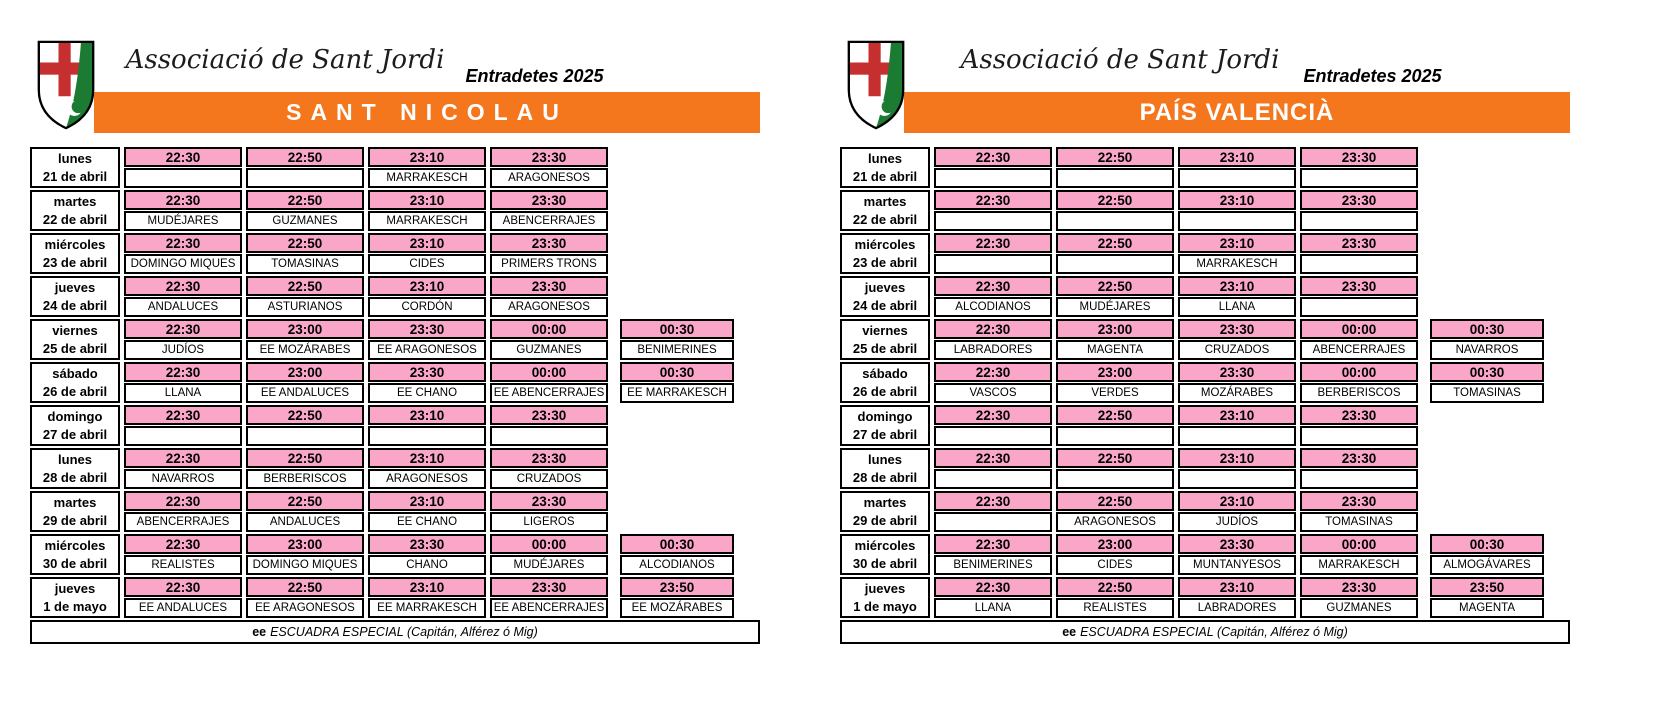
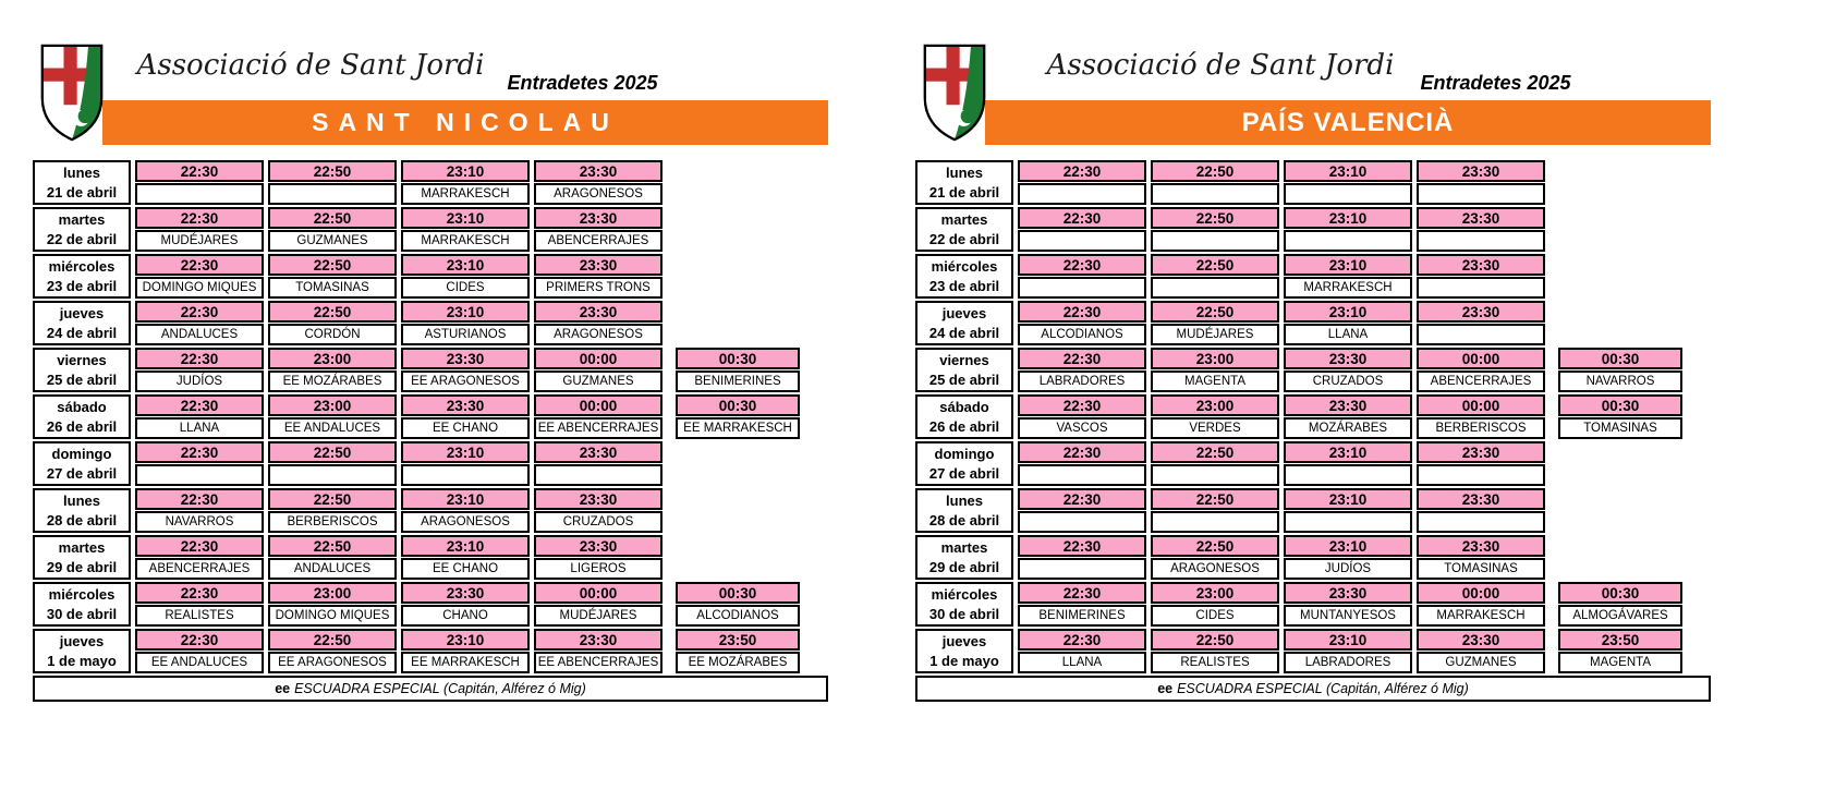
  Associació de Sant Jordi
  Entradetes 2025
  SANT NICOLAU
  lunes
  21 de abril
  22:30
  22:50
  23:10
  MARRAKESCH
  23:30
  ARAGONESOS
  martes
  22 de abril
  22:30
  MUDÉJARES
  22:50
  GUZMANES
  23:10
  MARRAKESCH
  23:30
  ABENCERRAJES
  miércoles
  23 de abril
  22:30
  DOMINGO MIQUES
  22:50
  TOMASINAS
  23:10
  CIDES
  23:30
  PRIMERS TRONS
  jueves
  24 de abril
  22:30
  ANDALUCES
  22:50
- ASTURIANOS
+ CORDÓN
  23:10
- CORDÓN
+ ASTURIANOS
  23:30
  ARAGONESOS
  viernes
  25 de abril
  22:30
  JUDÍOS
  23:00
  EE MOZÁRABES
  23:30
  EE ARAGONESOS
  00:00
  GUZMANES
  00:30
  BENIMERINES
  sábado
  26 de abril
  22:30
  LLANA
  23:00
  EE ANDALUCES
  23:30
  EE CHANO
  00:00
  EE ABENCERRAJES
  00:30
  EE MARRAKESCH
  domingo
  27 de abril
  22:30
  22:50
  23:10
  23:30
  lunes
  28 de abril
  22:30
  NAVARROS
  22:50
  BERBERISCOS
  23:10
  ARAGONESOS
  23:30
  CRUZADOS
  martes
  29 de abril
  22:30
  ABENCERRAJES
  22:50
  ANDALUCES
  23:10
  EE CHANO
  23:30
  LIGEROS
  miércoles
  30 de abril
  22:30
  REALISTES
  23:00
  DOMINGO MIQUES
  23:30
  CHANO
  00:00
  MUDÉJARES
  00:30
  ALCODIANOS
  jueves
  1 de mayo
  22:30
  EE ANDALUCES
  22:50
  EE ARAGONESOS
  23:10
  EE MARRAKESCH
  23:30
  EE ABENCERRAJES
  23:50
  EE MOZÁRABES
  ee ESCUADRA ESPECIAL (Capitán, Alférez ó Mig)
  Associació de Sant Jordi
  Entradetes 2025
  PAÍS VALENCIÀ
  lunes
  21 de abril
  22:30
  22:50
  23:10
  23:30
  martes
  22 de abril
  22:30
  22:50
  23:10
  23:30
  miércoles
  23 de abril
  22:30
  22:50
  23:10
  MARRAKESCH
  23:30
  jueves
  24 de abril
  22:30
  ALCODIANOS
  22:50
  MUDÉJARES
  23:10
  LLANA
  23:30
  viernes
  25 de abril
  22:30
  LABRADORES
  23:00
  MAGENTA
  23:30
  CRUZADOS
  00:00
  ABENCERRAJES
  00:30
  NAVARROS
  sábado
  26 de abril
  22:30
  VASCOS
  23:00
  VERDES
  23:30
  MOZÁRABES
  00:00
  BERBERISCOS
  00:30
  TOMASINAS
  domingo
  27 de abril
  22:30
  22:50
  23:10
  23:30
  lunes
  28 de abril
  22:30
  22:50
  23:10
  23:30
  martes
  29 de abril
  22:30
  22:50
  ARAGONESOS
  23:10
  JUDÍOS
  23:30
  TOMASINAS
  miércoles
  30 de abril
  22:30
  BENIMERINES
  23:00
  CIDES
  23:30
  MUNTANYESOS
  00:00
  MARRAKESCH
  00:30
  ALMOGÁVARES
  jueves
  1 de mayo
  22:30
  LLANA
  22:50
  REALISTES
  23:10
  LABRADORES
  23:30
  GUZMANES
  23:50
  MAGENTA
  ee ESCUADRA ESPECIAL (Capitán, Alférez ó Mig)
